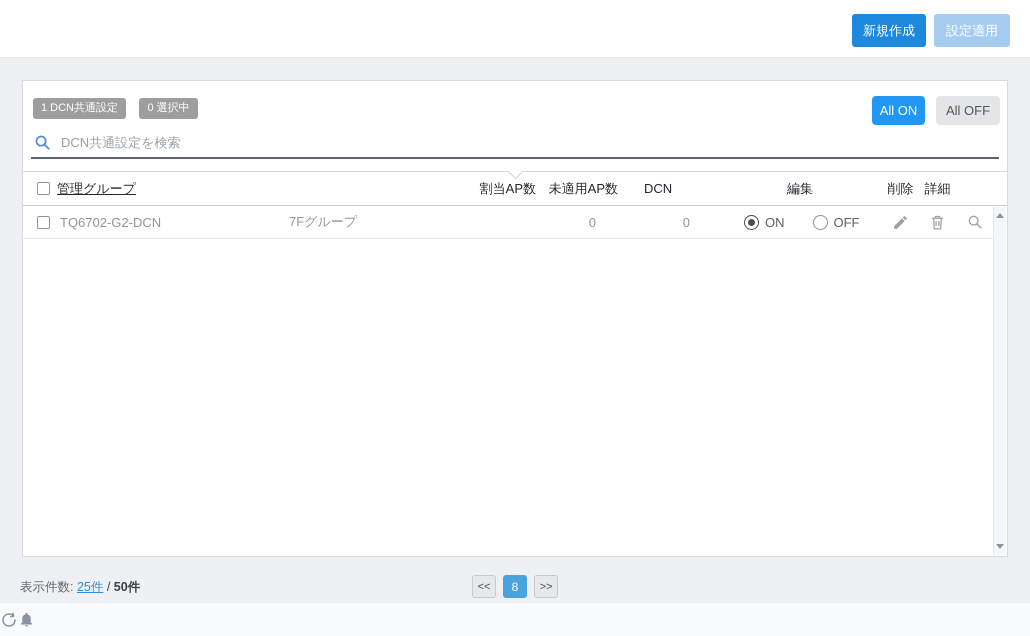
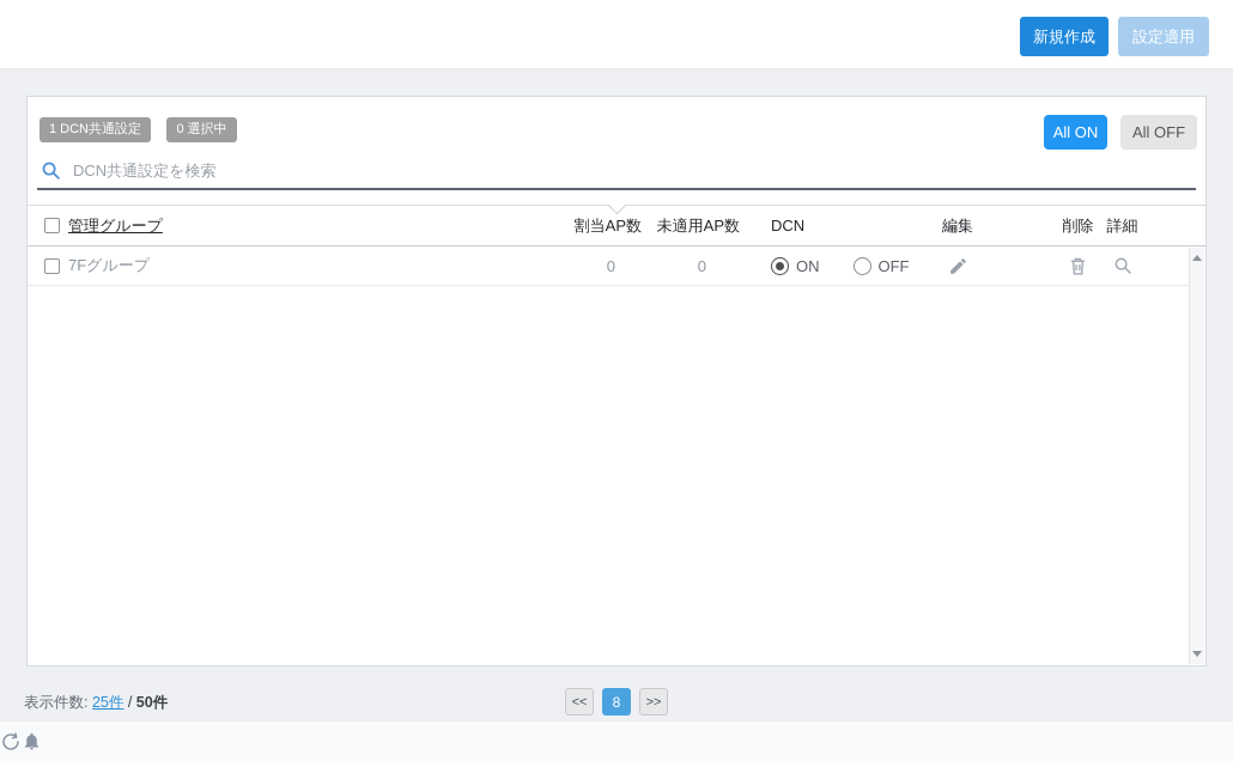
  新規作成
  設定適用
  1 DCN共通設定 0 選択中
  All ON
  All OFF
  DCN共通設定を検索
  管理グループ
  割当AP数
  未適用AP数
  DCN
  編集
  削除
  詳細
- TQ6702-G2-DCN
  7Fグループ
  0
  0
  ON
  OFF
  表示件数: 25件 / 50件
  <<
  8
  >>
